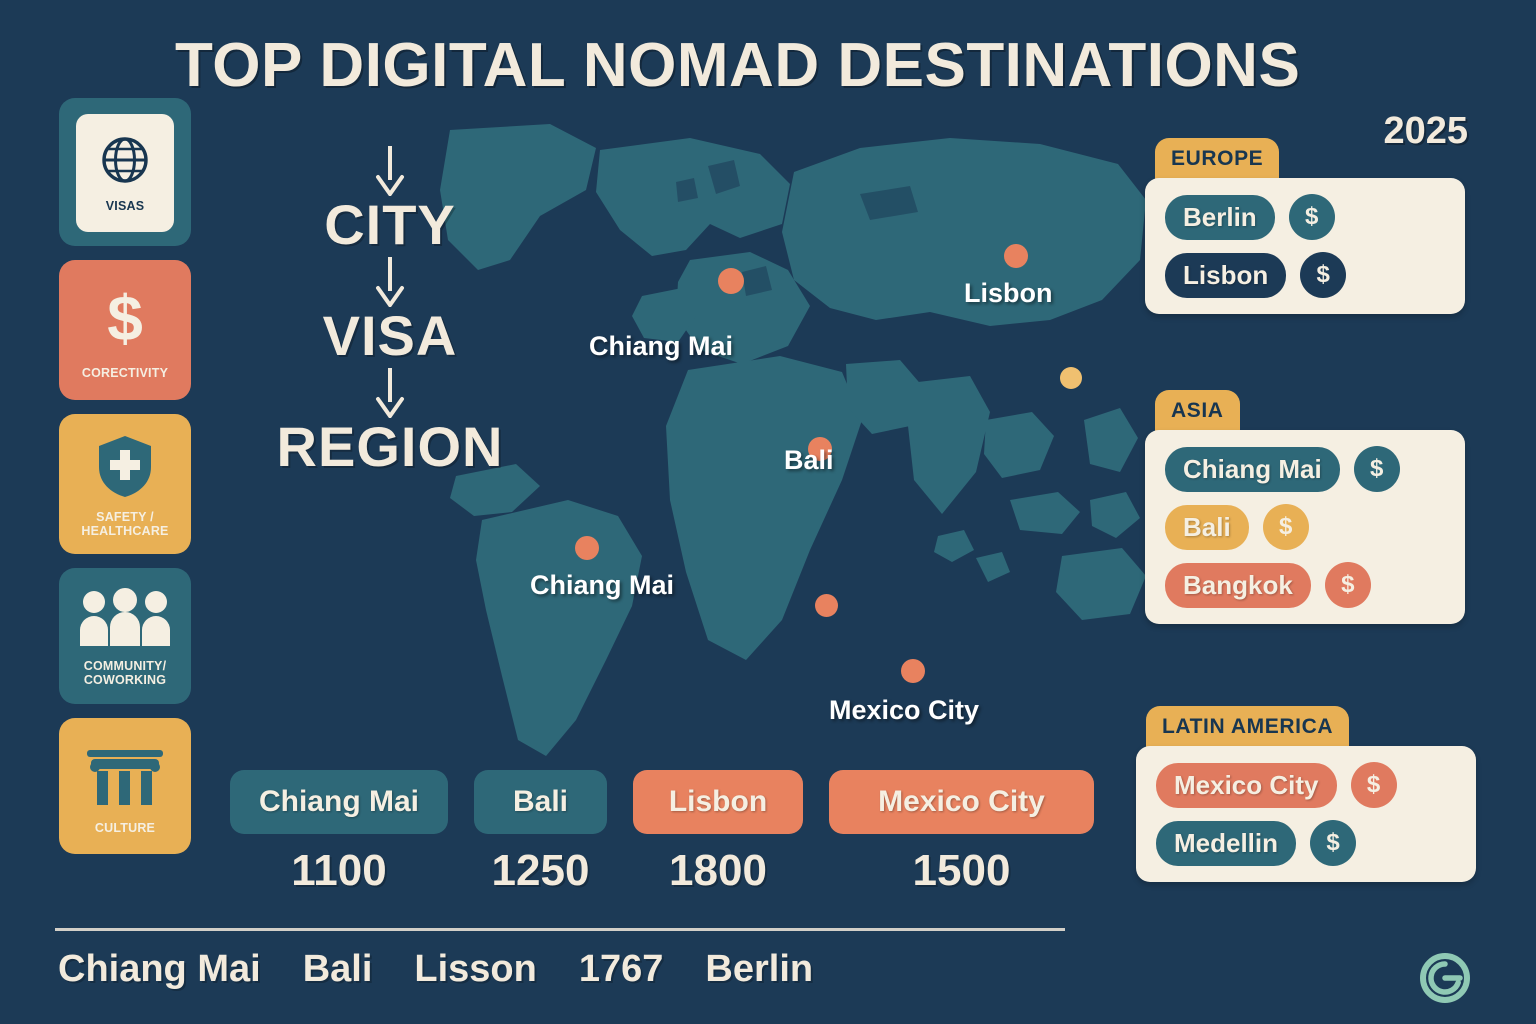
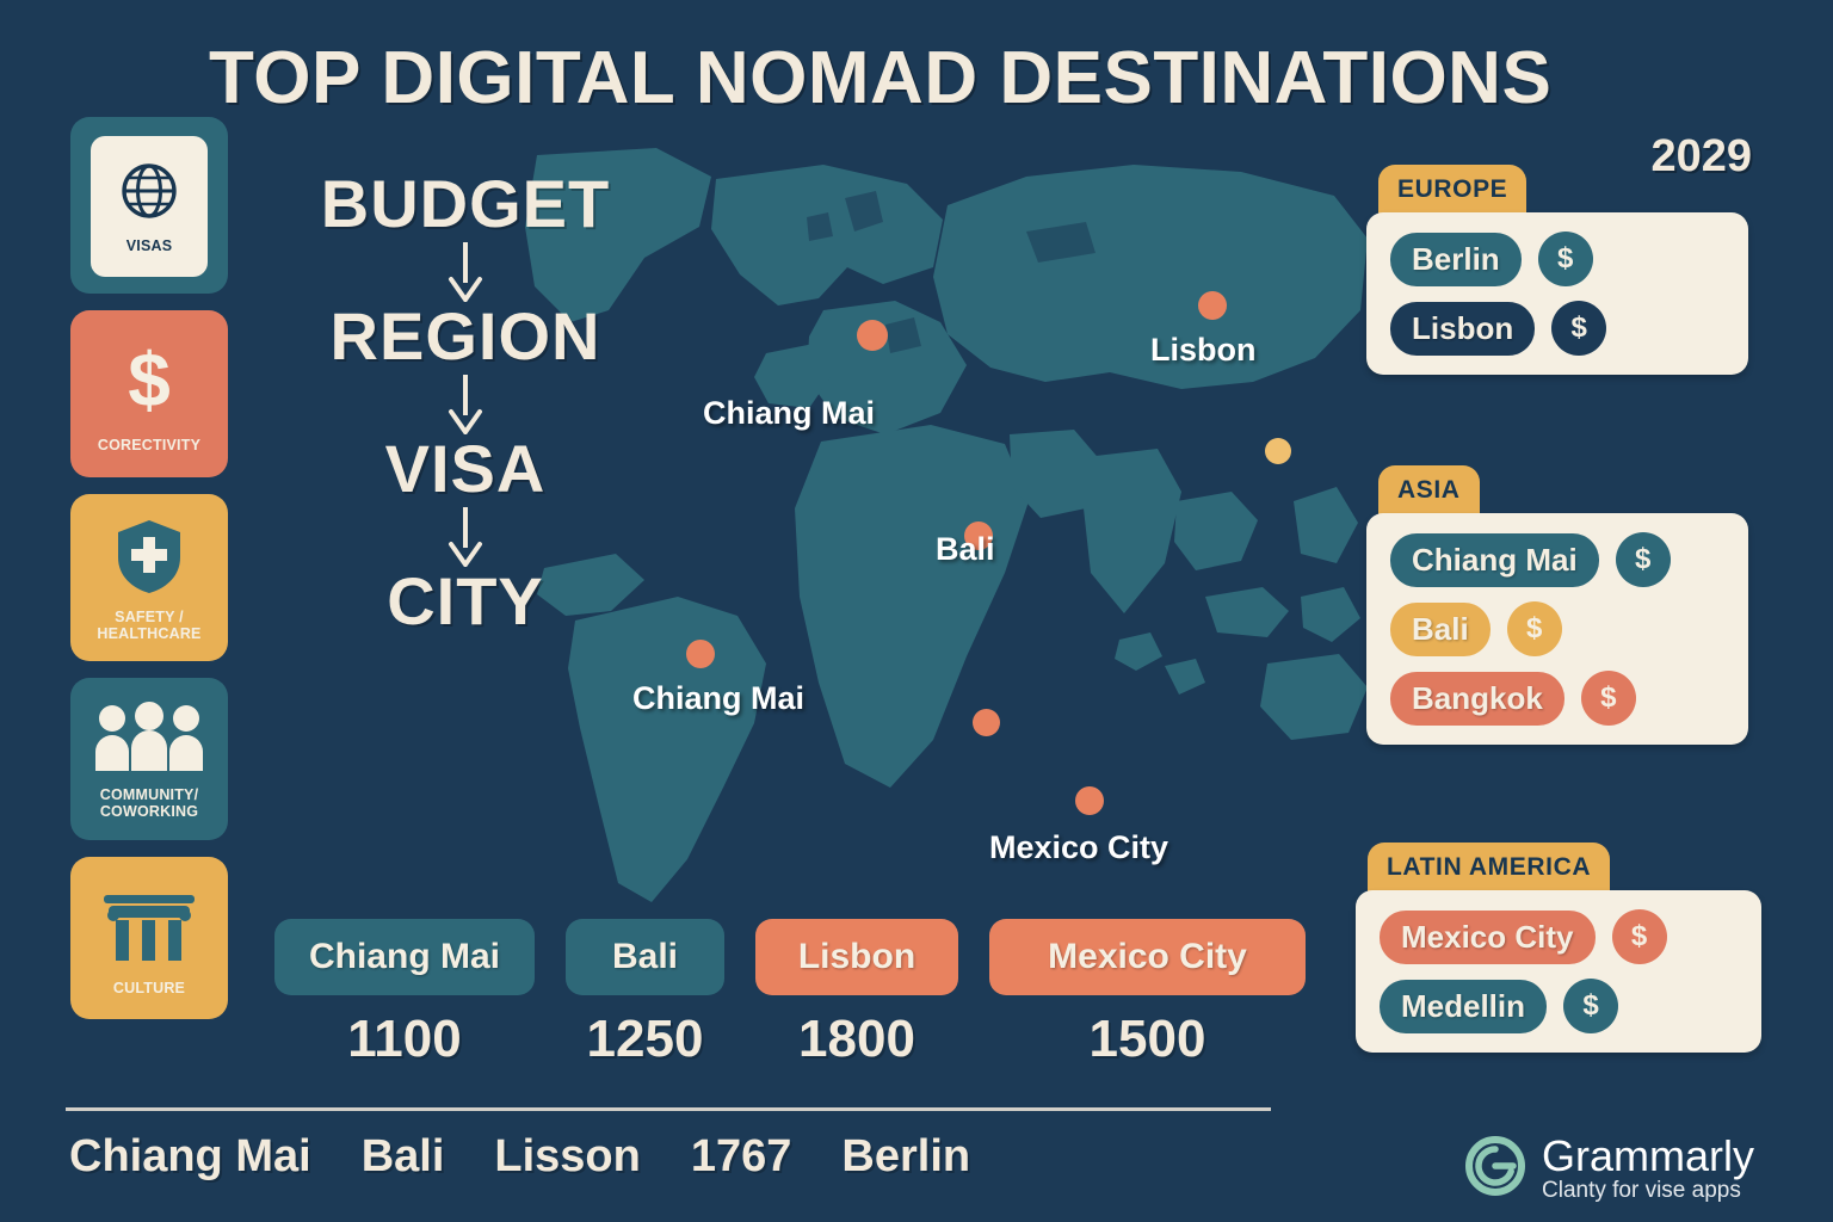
  TOP DIGITAL NOMAD DESTINATIONS
- 2025
+ 2029
  VISAS
  $
  CORECTIVITY
  SAFETY /
  HEALTHCARE
  COMMUNITY/
  COWORKING
  CULTURE
+ BUDGET
- CITY
+ REGION
  VISA
- REGION
+ CITY
  Chiang Mai
  Lisbon
  Bali
  Chiang Mai
  Mexico City
  EUROPE
  Berlin
  $
  Lisbon
  $
  ASIA
  Chiang Mai
  $
  Bali
  $
  Bangkok
  $
  LATIN AMERICA
  Mexico City
  $
  Medellin
  $
  Chiang Mai
  1100
  Bali
  1250
  Lisbon
  1800
  Mexico City
  1500
  Chiang Mai
  Bali
  Lisson
  1767
  Berlin
+ Grammarly
+ Clanty for vise apps
